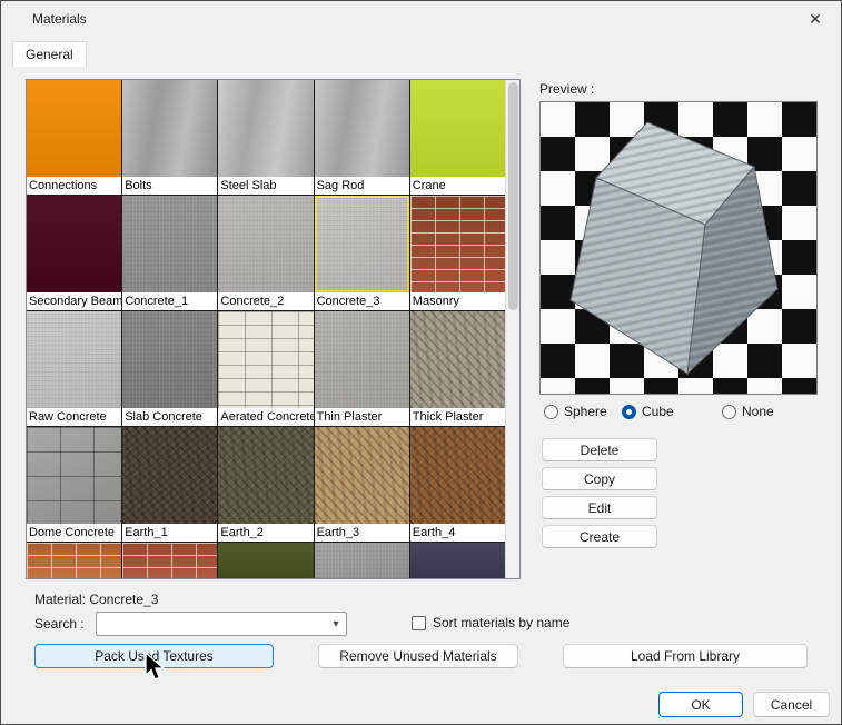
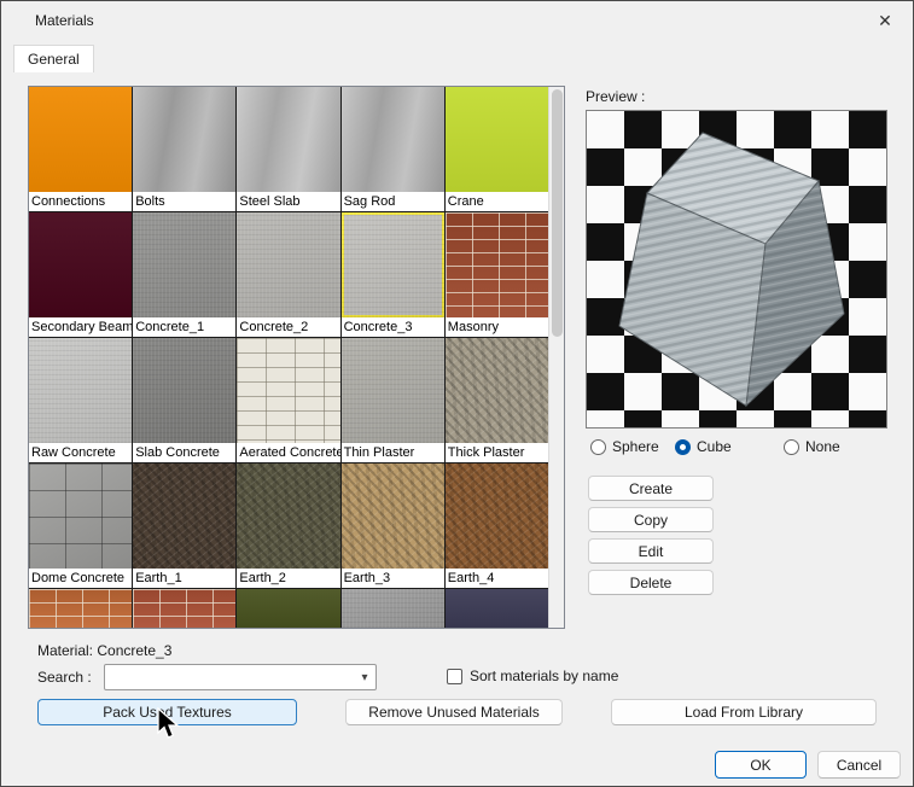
  Materials
  ✕
  General
  Connections
  Bolts
  Steel Slab
  Sag Rod
  Crane
  Secondary Beam
  Concrete_1
  Concrete_2
  Concrete_3
  Masonry
  Raw Concrete
  Slab Concrete
  Aerated Concrete
  Thin Plaster
  Thick Plaster
  Dome Concrete
  Earth_1
  Earth_2
  Earth_3
  Earth_4
  Preview :
  Sphere
  Cube
  None
- Delete
+ Create
  Copy
  Edit
- Create
+ Delete
  Material: Concrete_3
  Search :
  ▾
  Sort materials by name
  Pack Usd Textures
  Remove Unused Materials
  Load From Library
  OK
  Cancel
